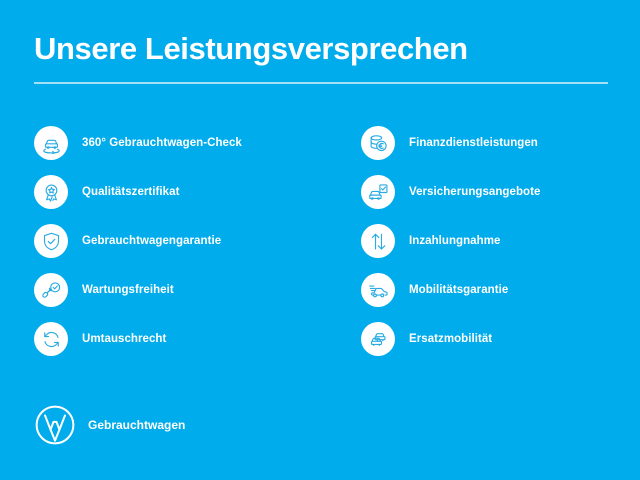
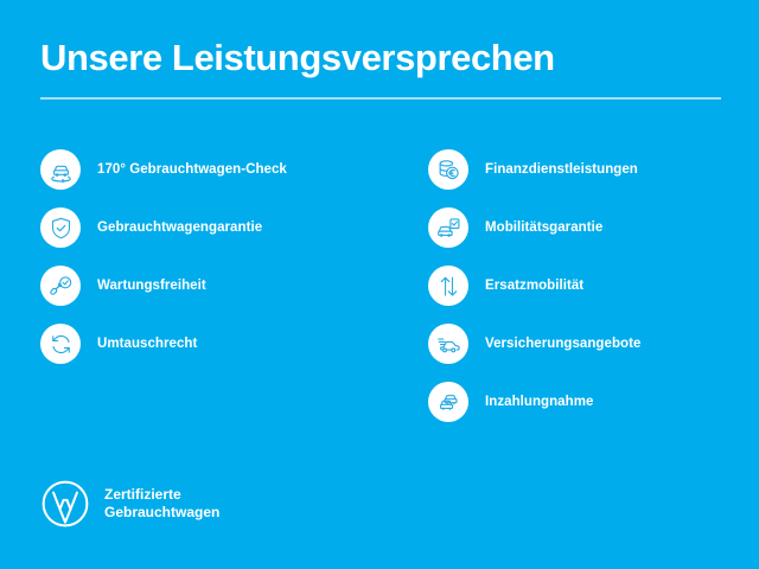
  Unsere Leistungsversprechen
- 360° Gebrauchtwagen-Check
+ 170° Gebrauchtwagen-Check
- Qualitätszertifikat
  Gebrauchtwagengarantie
  Wartungsfreiheit
  Umtauschrecht
  Finanzdienstleistungen
- Versicherungsangebote
+ Mobilitätsgarantie
- Inzahlungnahme
+ Ersatzmobilität
- Mobilitätsgarantie
+ Versicherungsangebote
- Ersatzmobilität
+ Inzahlungnahme
+ Zertifizierte
  Gebrauchtwagen
